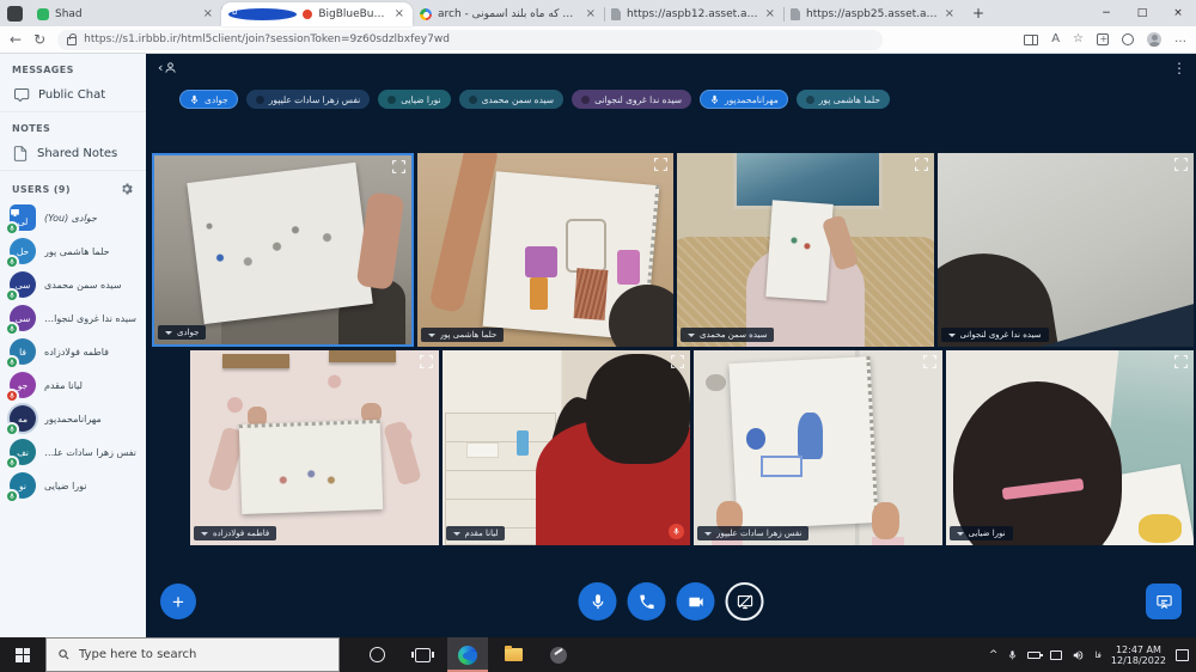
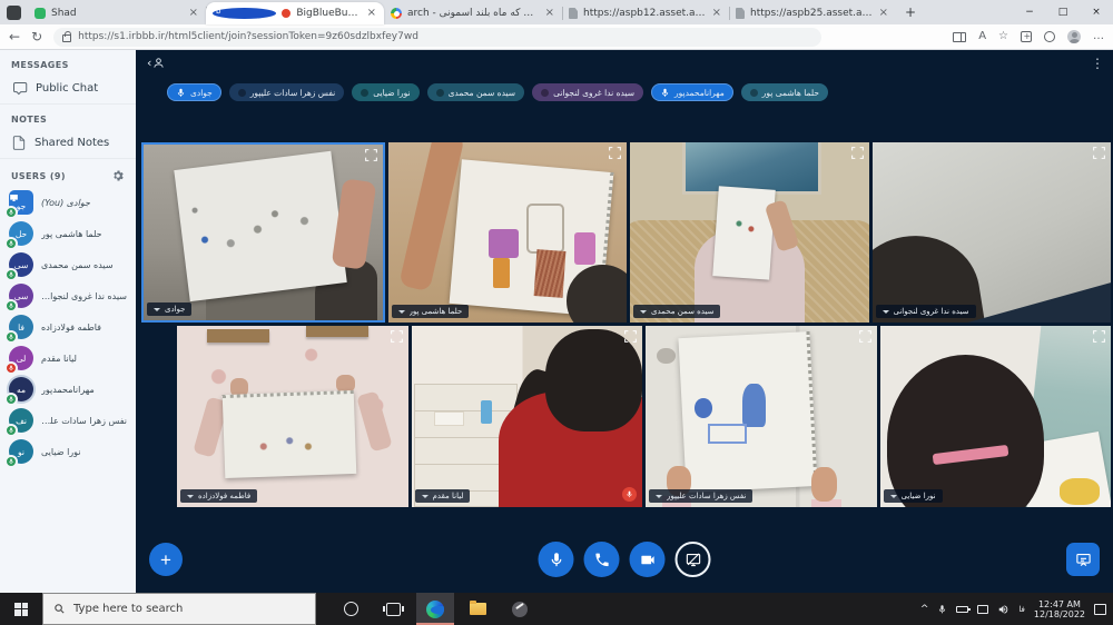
  Shad
  ×
  ×
  arch - تو که ماه بلند آسمونی
  ×
  https://aspb12.asset.apa
  ×
  https://aspb25.asset.apa
  ×
  +
  −
  □
  ×
  ←
  ↻
  https://s1.irbbb.ir/html5client/join?sessionToken=9z60sdzlbxfey7wd
  A
  ☆
  …
  MESSAGES
  Public Chat
  NOTES
  Shared Notes
  USERS (9)
- لی
+ جو
  جوادی (You)
  حل
  حلما هاشمی پور
  سی
  سیده سمن محمدی
  سی
  سیده ندا غروی لنجوانی
  فا
  فاطمه فولادزاده
- جو
+ لی
  لیانا مقدم
  مه
  مهرانامحمدپور
  نف
  نفس زهرا سادات علیپو
  نو
  نورا ضیایی
  ‹
  ⋮
  جوادی
  نفس زهرا سادات علیپور
  نورا ضیایی
  سیده سمن محمدی
  سیده ندا غروی لنجوانی
  مهرانامحمدپور
  حلما هاشمی پور
  جوادی
  حلما هاشمی پور
  سیده سمن محمدی
  سیده ندا غروی لنجوانی
  فاطمه فولادزاده
  لیانا مقدم
  نفس زهرا سادات علیپور
  نورا ضیایی
  +
  Type here to search
  ^
  فا
  12:47 AM
  12/18/2022
